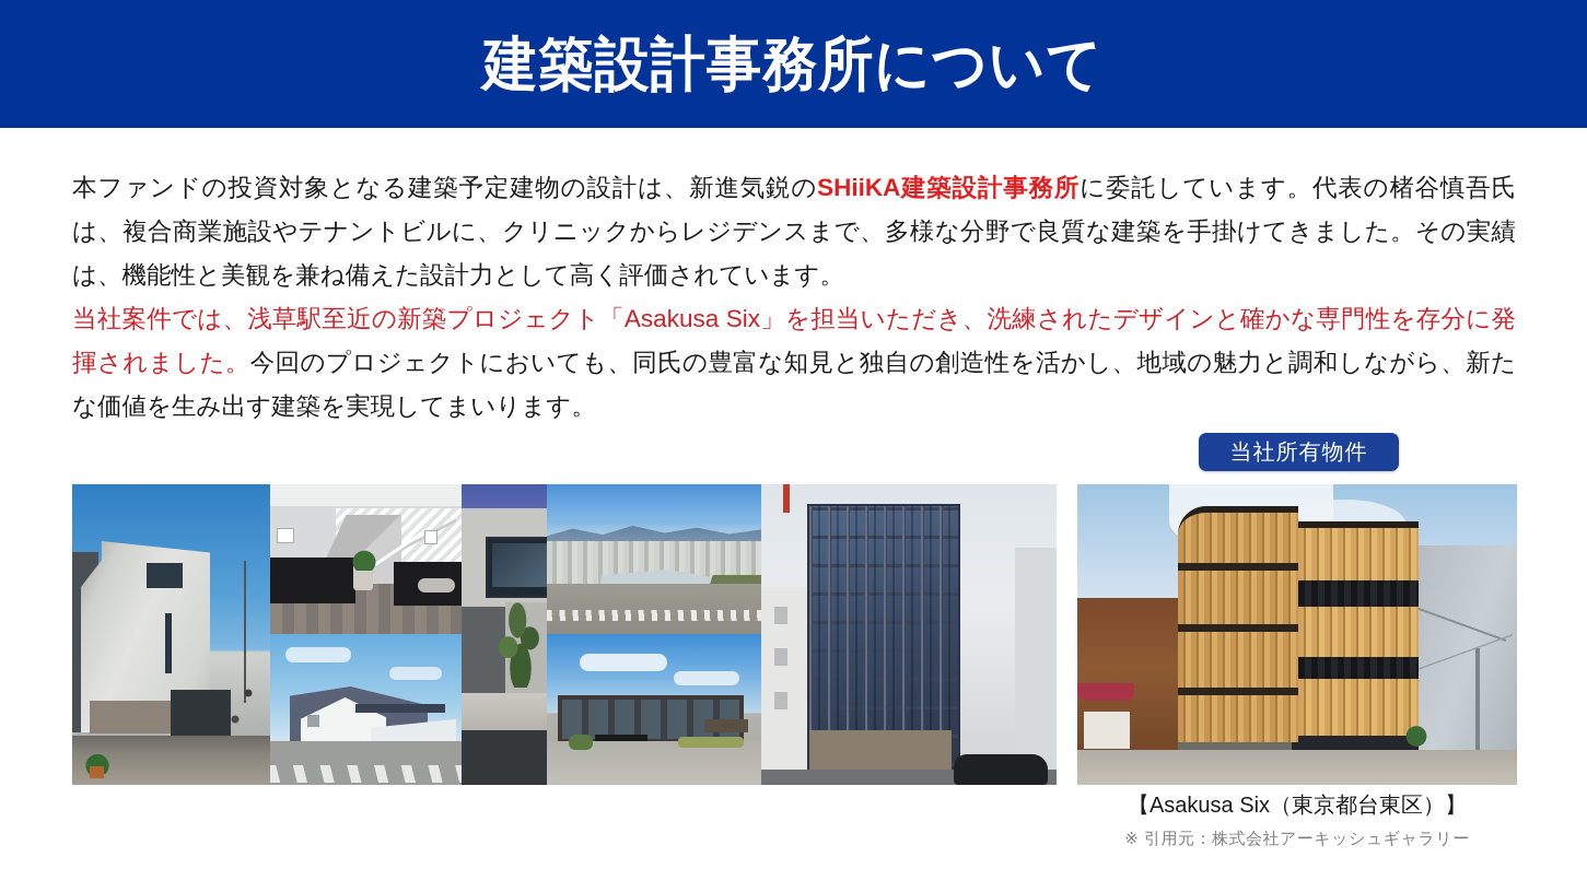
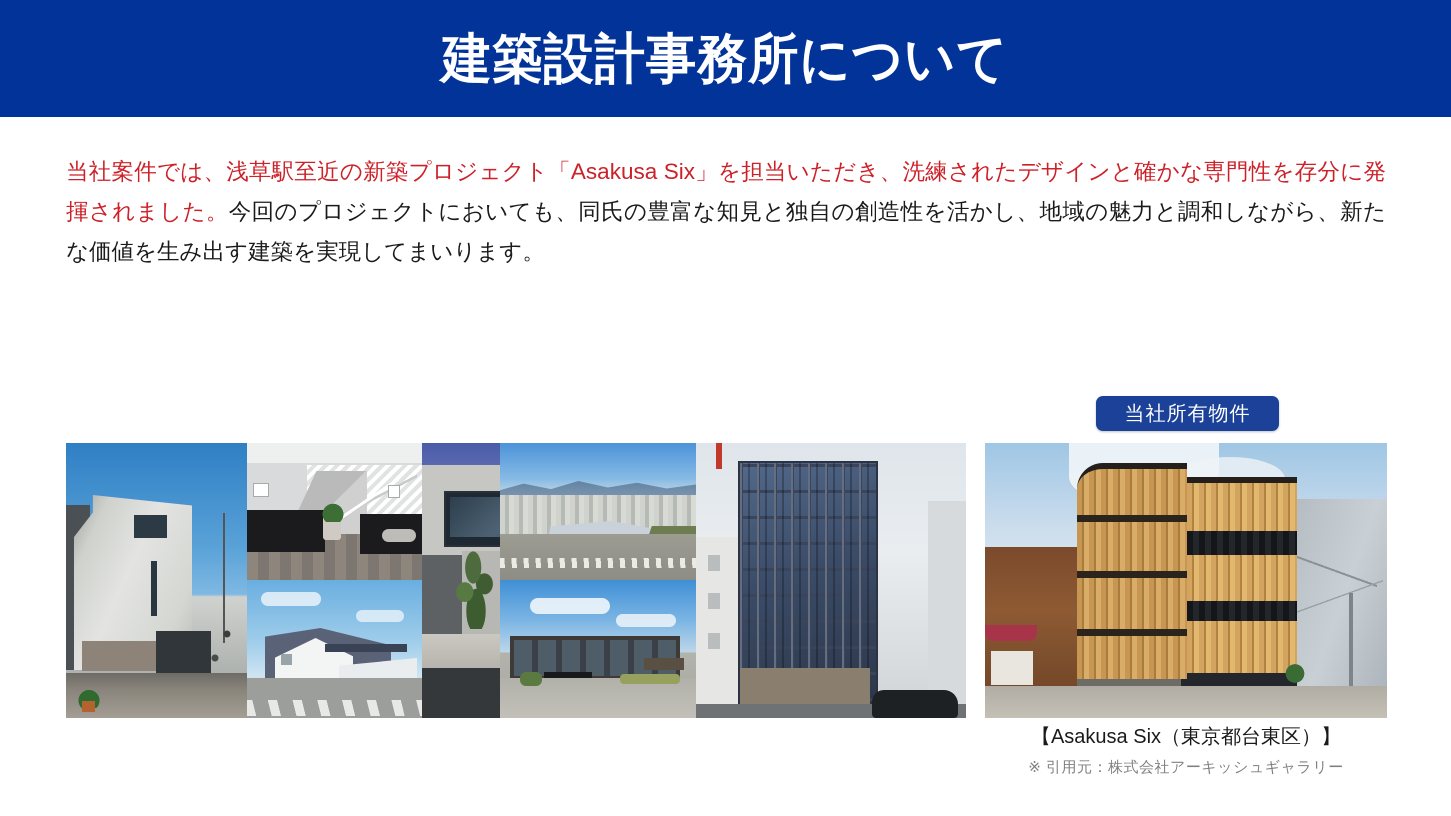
  建築設計事務所について
- 本ファンドの投資対象となる建築予定建物の設計は、新進気鋭のSHiiKA建築設計事務所に委託しています。代表の楮谷慎吾氏は、複合商業施設やテナントビルに、クリニックからレジデンスまで、多様な分野で良質な建築を手掛けてきました。その実績は、機能性と美観を兼ね備えた設計力として高く評価されています。
  当社案件では、浅草駅至近の新築プロジェクト「Asakusa Six」を担当いただき、洗練されたデザインと確かな専門性を存分に発揮されました。今回のプロジェクトにおいても、同氏の豊富な知見と独自の創造性を活かし、地域の魅力と調和しながら、新たな価値を生み出す建築を実現してまいります。
  当社所有物件
  【Asakusa Six（東京都台東区）】
  ※ 引用元：株式会社アーキッシュギャラリー
